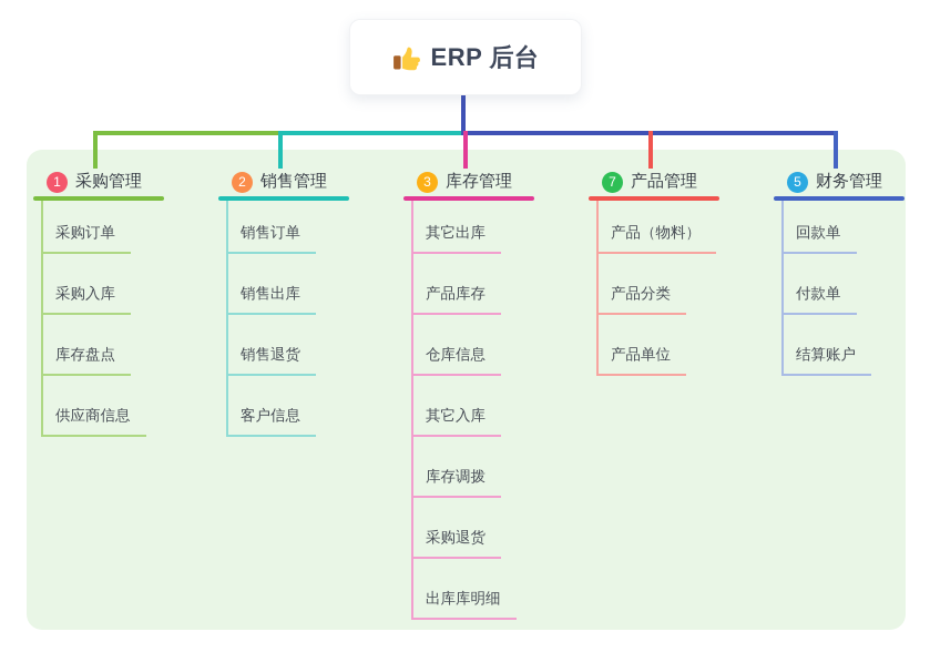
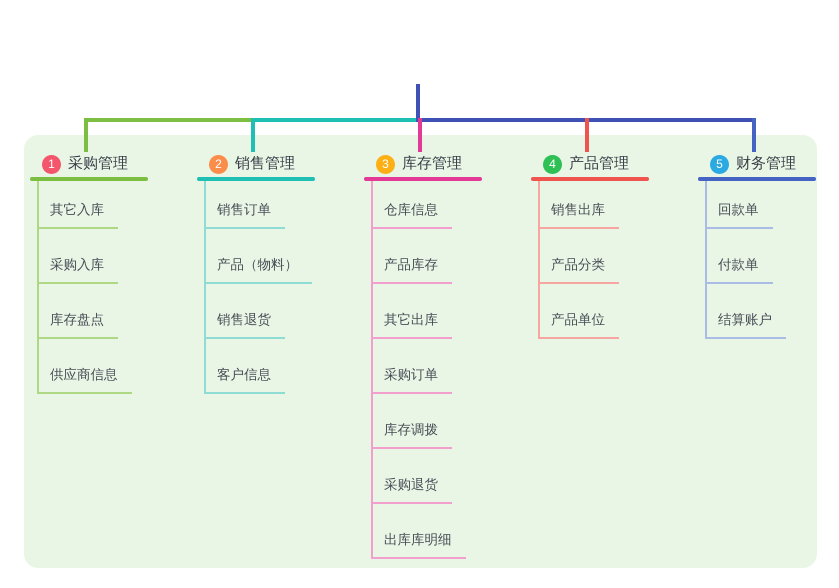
- ERP 后台
  1
  采购管理
- 采购订单
+ 其它入库
  采购入库
  库存盘点
  供应商信息
  2
  销售管理
  销售订单
- 销售出库
+ 产品（物料）
  销售退货
  客户信息
  3
  库存管理
- 其它出库
+ 仓库信息
  产品库存
- 仓库信息
+ 其它出库
- 其它入库
+ 采购订单
  库存调拨
  采购退货
  出库库明细
- 7
+ 4
  产品管理
- 产品（物料）
+ 销售出库
  产品分类
  产品单位
  5
  财务管理
  回款单
  付款单
  结算账户
